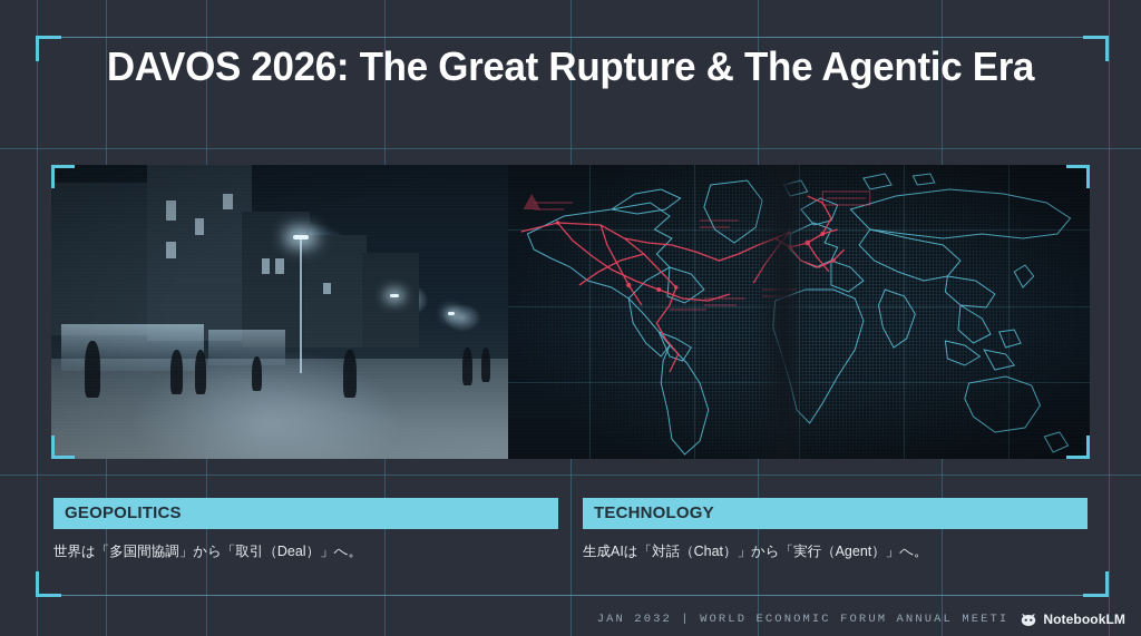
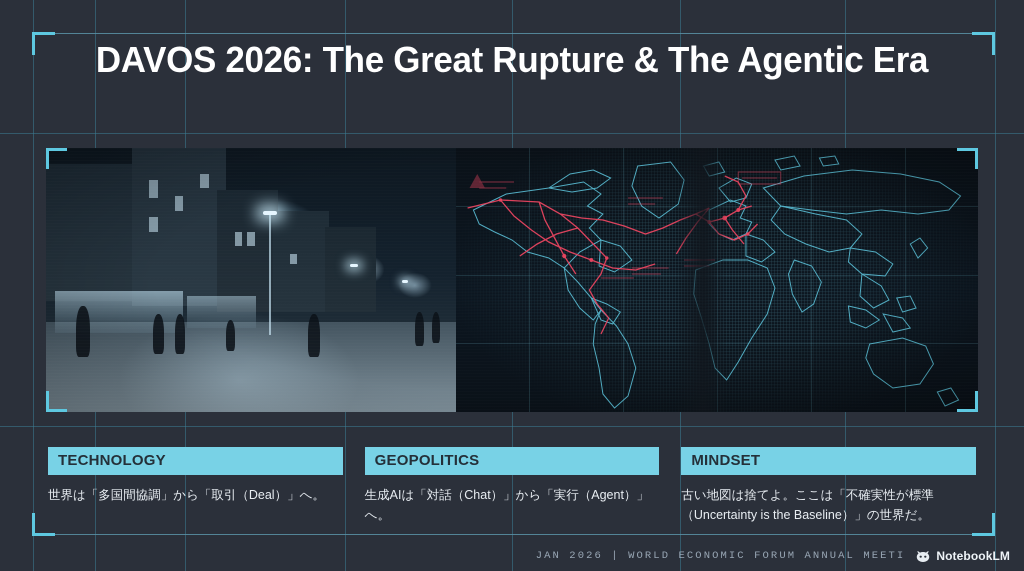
  DAVOS 2026: The Great Rupture & The Agentic Era
- GEOPOLITICS
+ TECHNOLOGY
  世界は「多国間協調」から「取引（Deal）」へ。
- TECHNOLOGY
+ GEOPOLITICS
  生成AIは「対話（Chat）」から「実行（Agent）」へ。
+ MINDSET
+ 古い地図は捨てよ。ここは「不確実性が標準（Uncertainty is the Baseline）」の世界だ。
- JAN 2032 | WORLD ECONOMIC FORUM ANNUAL MEETI
+ JAN 2026 | WORLD ECONOMIC FORUM ANNUAL MEETI
  NotebookLM
